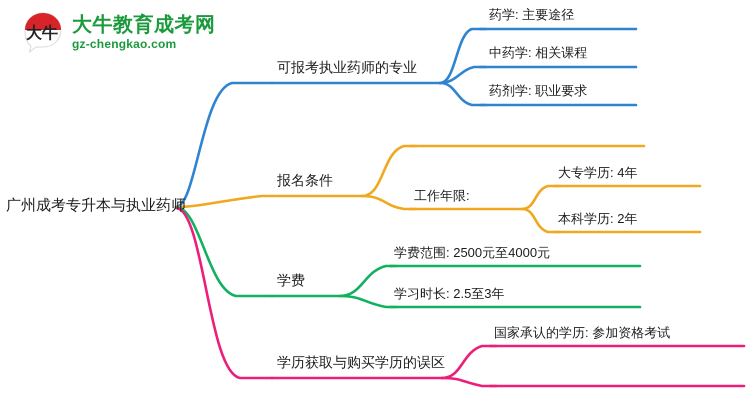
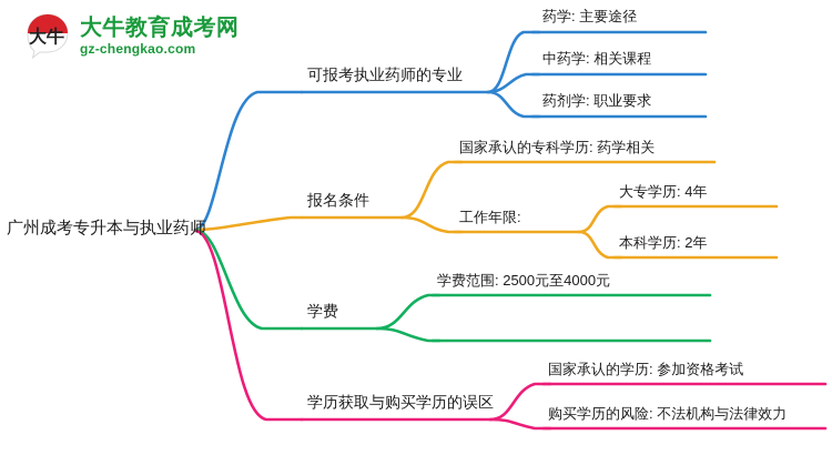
  大牛
  大牛教育成考网
  gz-chengkao.com
  广州成考专升本与执业药师
  可报考执业药师的专业
  药学: 主要途径
  中药学: 相关课程
  药剂学: 职业要求
  报名条件
+ 国家承认的专科学历: 药学相关
  工作年限:
  大专学历: 4年
  本科学历: 2年
  学费
  学费范围: 2500元至4000元
- 学习时长: 2.5至3年
  学历获取与购买学历的误区
  国家承认的学历: 参加资格考试
+ 购买学历的风险: 不法机构与法律效力
